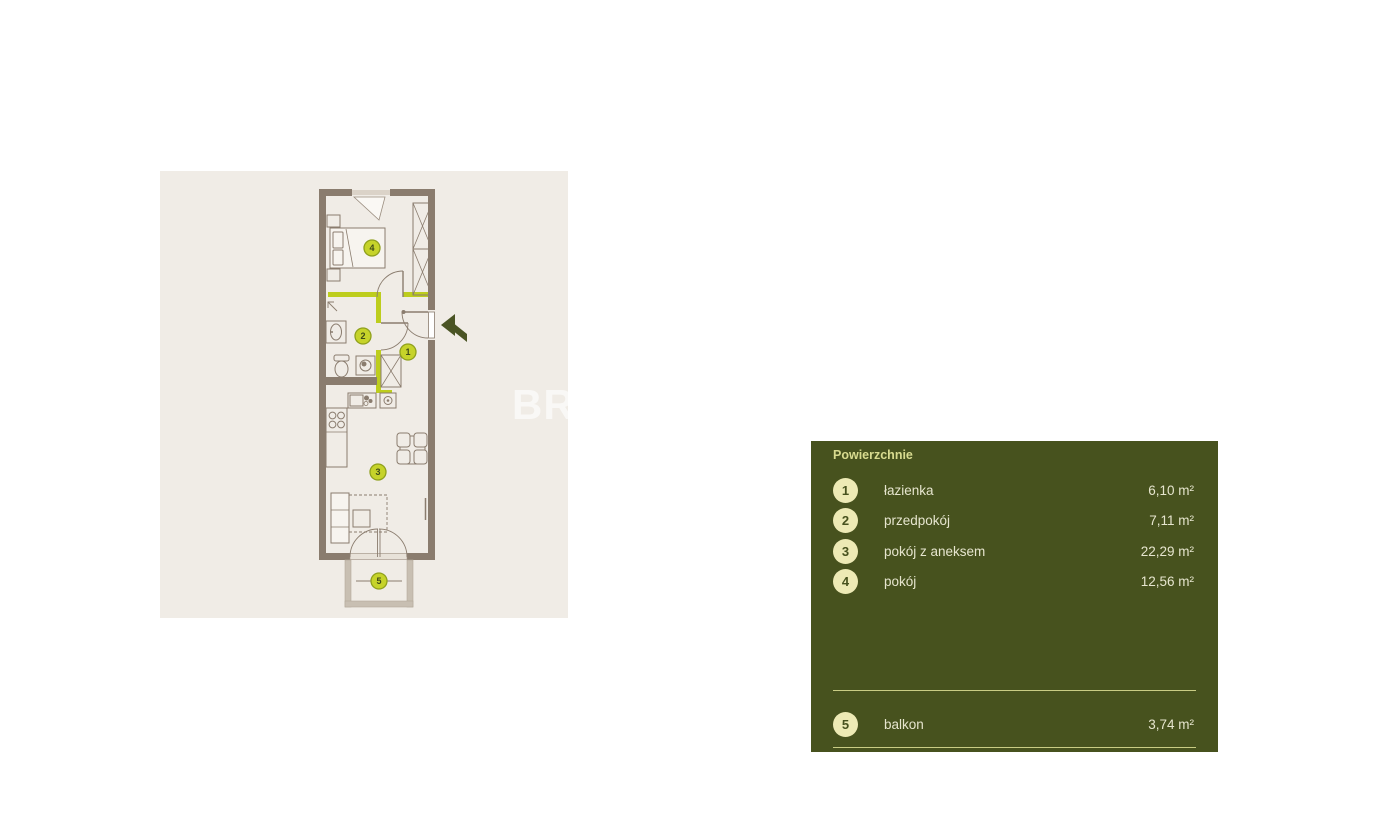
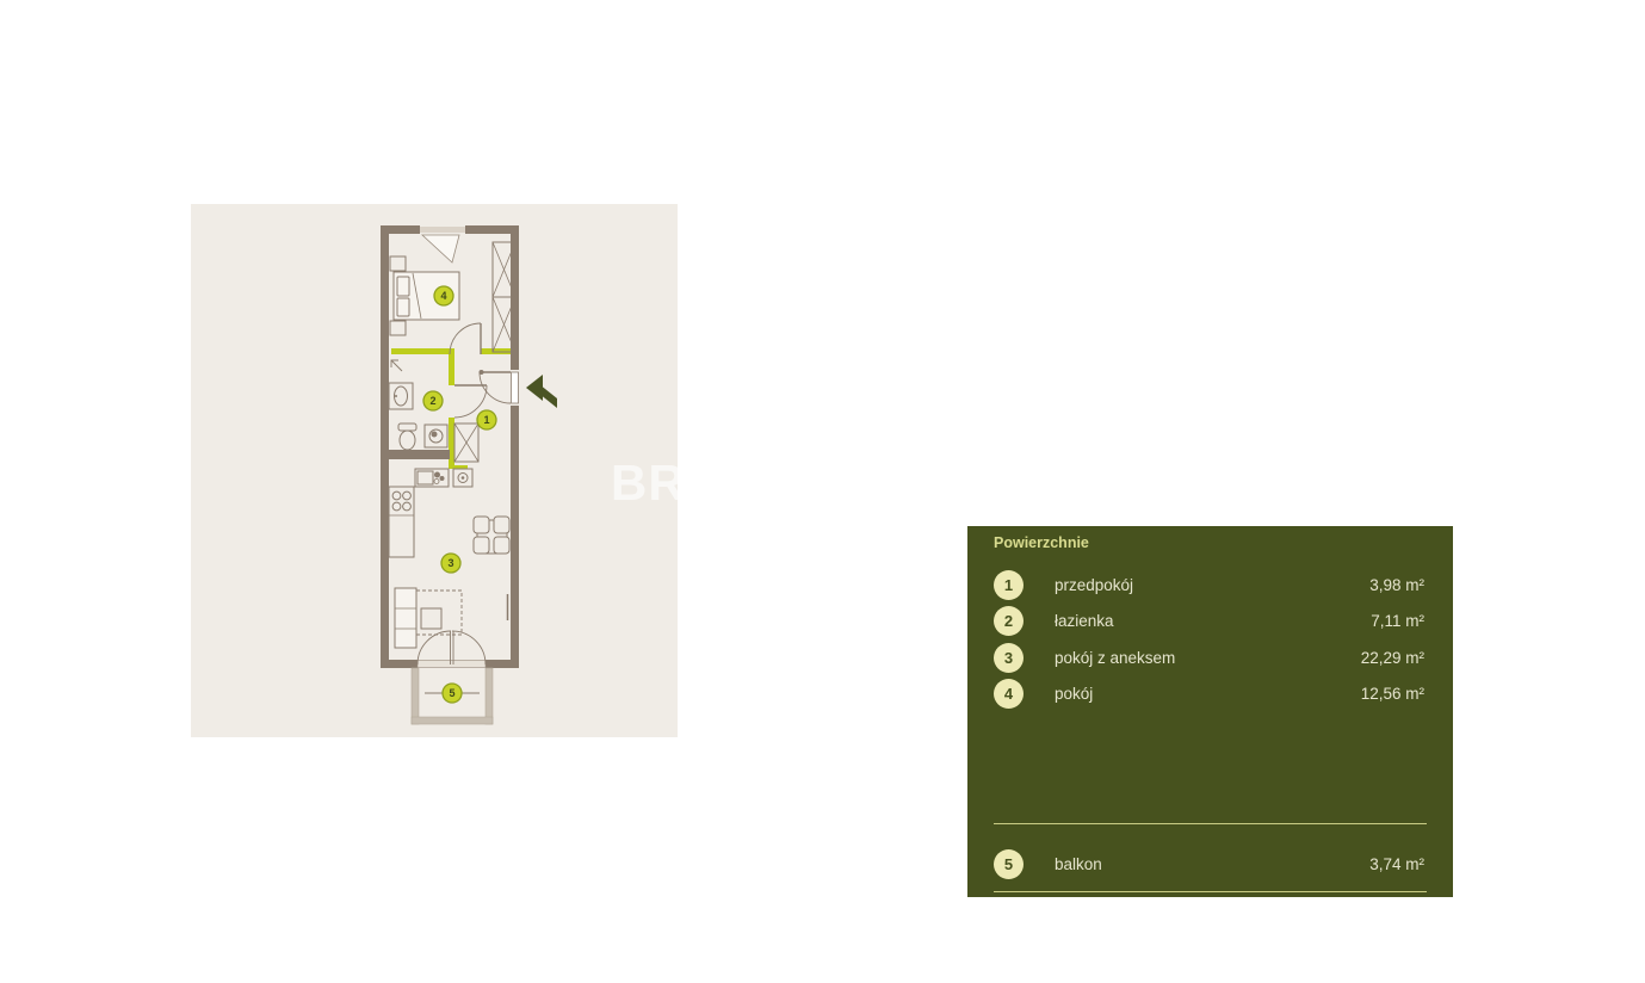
  1
  2
  3
  4
  5
  BR
  Powierzchnie
  1
- łazienka
+ przedpokój
- 6,10 m²
+ 3,98 m²
  2
- przedpokój
+ łazienka
  7,11 m²
  3
  pokój z aneksem
  22,29 m²
  4
  pokój
  12,56 m²
  5
  balkon
  3,74 m²
